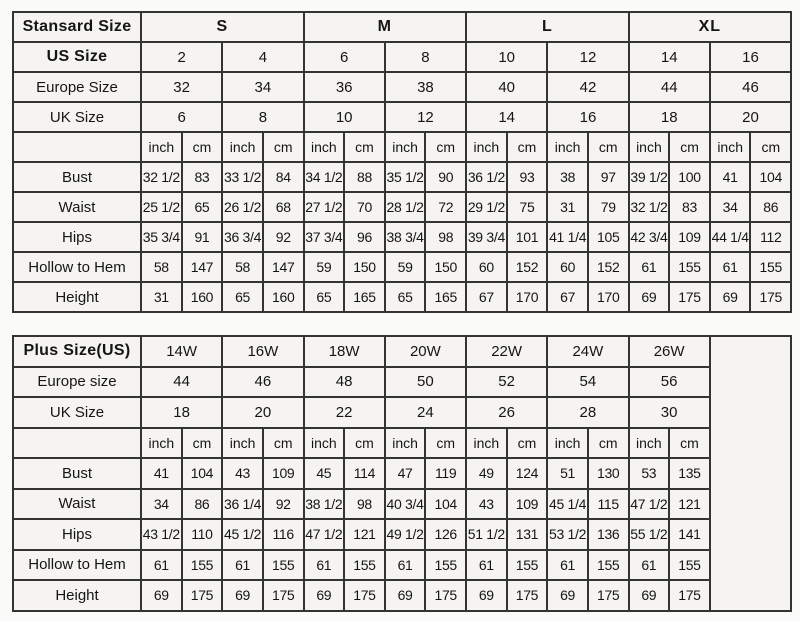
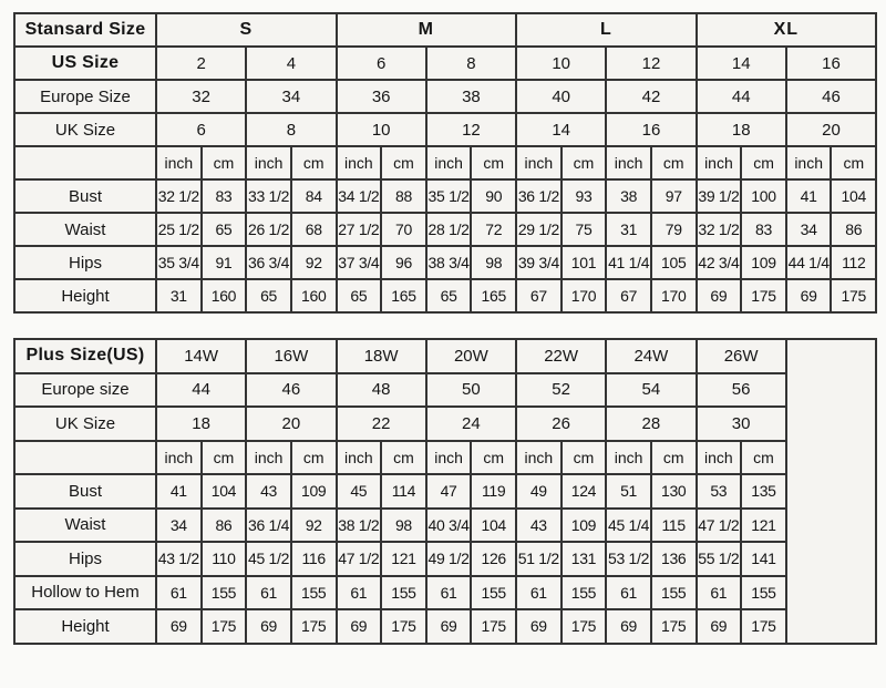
  Stansard Size	S	M	L	XL
  US Size	2	4	6	8	10	12	14	16
  Europe Size	32	34	36	38	40	42	44	46
  UK Size	6	8	10	12	14	16	18	20
  	inch	cm	inch	cm	inch	cm	inch	cm	inch	cm	inch	cm	inch	cm	inch	cm
  Bust	32 1/2	83	33 1/2	84	34 1/2	88	35 1/2	90	36 1/2	93	38	97	39 1/2	100	41	104
  Waist	25 1/2	65	26 1/2	68	27 1/2	70	28 1/2	72	29 1/2	75	31	79	32 1/2	83	34	86
  Hips	35 3/4	91	36 3/4	92	37 3/4	96	38 3/4	98	39 3/4	101	41 1/4	105	42 3/4	109	44 1/4	112
- Hollow to Hem	58	147	58	147	59	150	59	150	60	152	60	152	61	155	61	155
  Height	31	160	65	160	65	165	65	165	67	170	67	170	69	175	69	175
  Plus Size(US)	14W	16W	18W	20W	22W	24W	26W
  Europe size	44	46	48	50	52	54	56
  UK Size	18	20	22	24	26	28	30
  	inch	cm	inch	cm	inch	cm	inch	cm	inch	cm	inch	cm	inch	cm
  Bust	41	104	43	109	45	114	47	119	49	124	51	130	53	135
  Waist	34	86	36 1/4	92	38 1/2	98	40 3/4	104	43	109	45 1/4	115	47 1/2	121
  Hips	43 1/2	110	45 1/2	116	47 1/2	121	49 1/2	126	51 1/2	131	53 1/2	136	55 1/2	141
  Hollow to Hem	61	155	61	155	61	155	61	155	61	155	61	155	61	155
  Height	69	175	69	175	69	175	69	175	69	175	69	175	69	175
